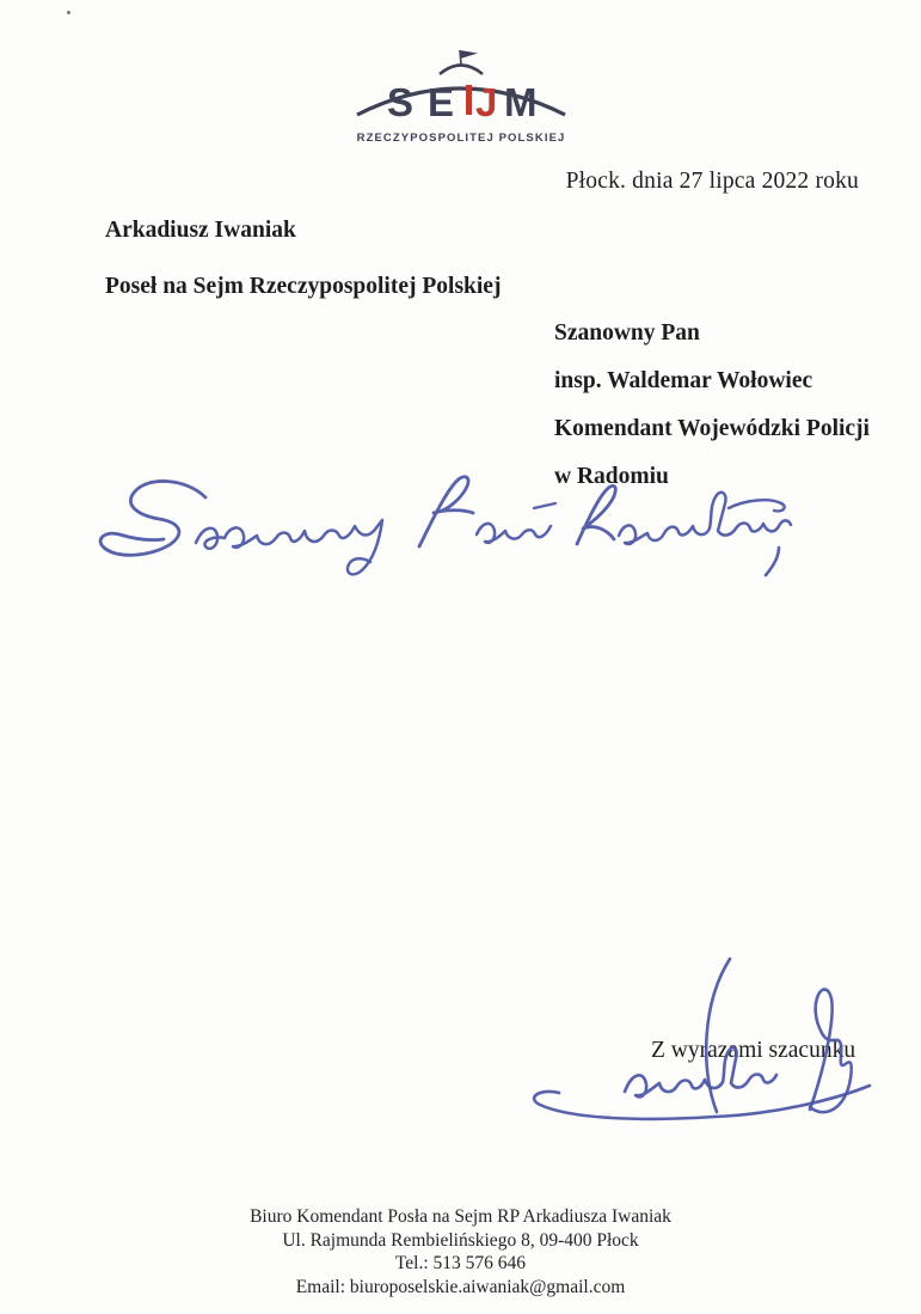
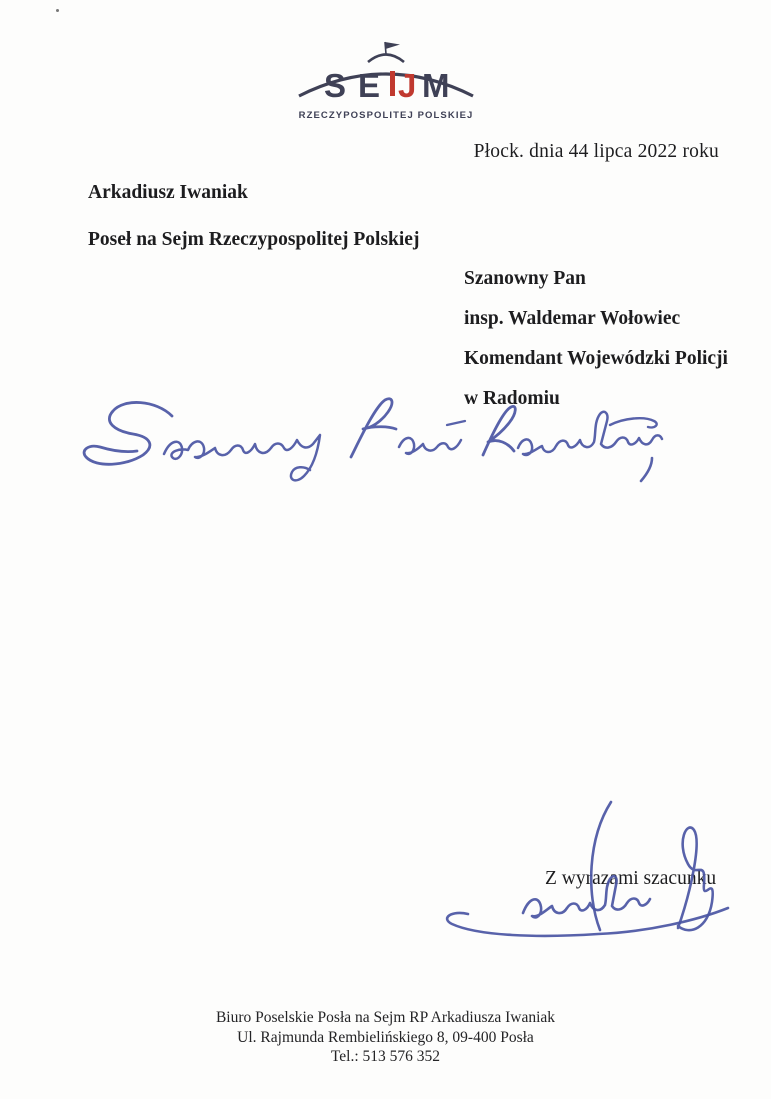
  S
  E
  J
  M
  RZECZYPOSPOLITEJ POLSKIEJ
- Płock. dnia 27 lipca 2022 roku
+ Płock. dnia 44 lipca 2022 roku
  Arkadiusz Iwaniak
  Poseł na Sejm Rzeczypospolitej Polskiej
  Szanowny Pan
  insp. Waldemar Wołowiec
  Komendant Wojewódzki Policji
  w Radomiu
  Z wyrazami szacuku
- Biuro Komendant Posła na Sejm RP Arkadiusza Iwaniak
+ Biuro Poselskie Posła na Sejm RP Arkadiusza Iwaniak
- Ul. Rajmunda Rembielińskiego 8, 09-400 Płock
+ Ul. Rajmunda Rembielińskiego 8, 09-400 Posła
- Tel.: 513 576 646
+ Tel.: 513 576 352
- Email: biuroposelskie.aiwaniak@gmail.com
